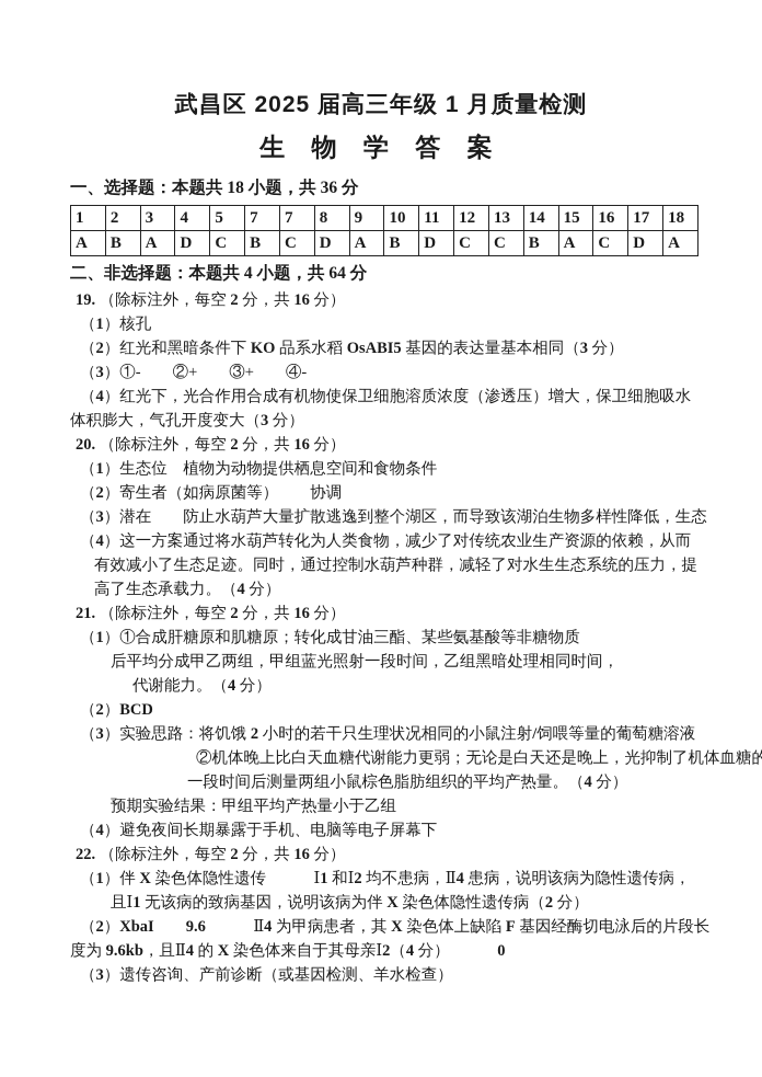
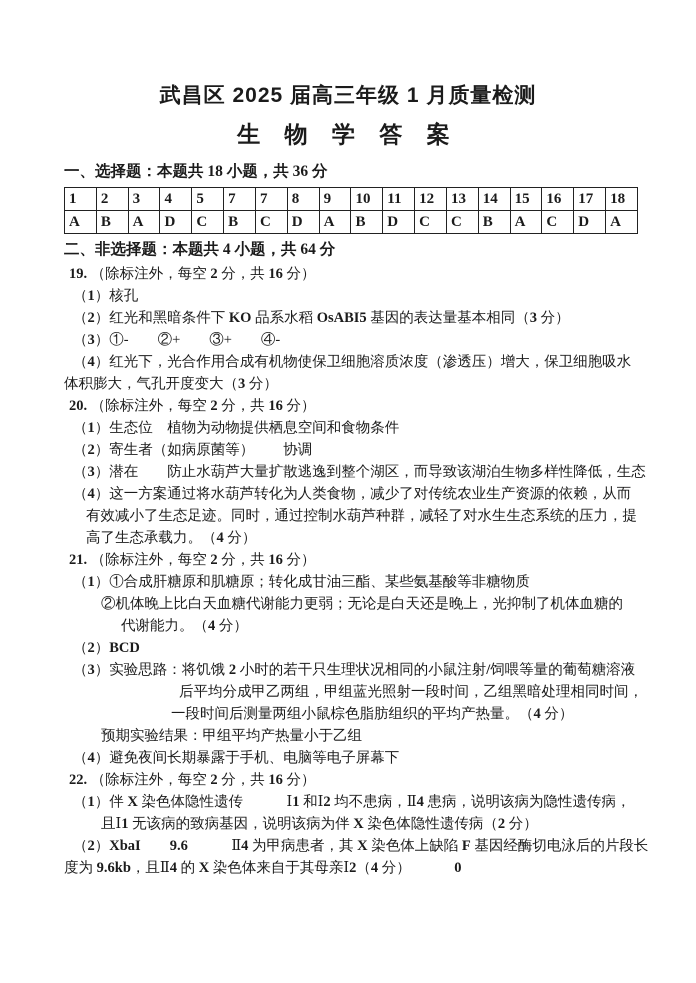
  武昌区 2025 届高三年级 1 月质量检测
  生 物 学 答 案
  一、选择题：本题共 18 小题，共 36 分
  1	2	3	4	5	7	7	8	9	10	11	12	13	14	15	16	17	18
  A	B	A	D	C	B	C	D	A	B	D	C	C	B	A	C	D	A
  二、非选择题：本题共 4 小题，共 64 分
  19. （除标注外，每空 2 分，共 16 分）
  （1）核孔
  （2）红光和黑暗条件下 KO 品系水稻 OsABI5 基因的表达量基本相同（3 分）
  （3）①- ②+ ③+ ④-
  （4）红光下，光合作用合成有机物使保卫细胞溶质浓度（渗透压）增大，保卫细胞吸水
  体积膨大，气孔开度变大（3 分）
  20. （除标注外，每空 2 分，共 16 分）
  （1）生态位 植物为动物提供栖息空间和食物条件
  （2）寄生者（如病原菌等） 协调
  （3）潜在 防止水葫芦大量扩散逃逸到整个湖区，而导致该湖泊生物多样性降低，生态
  （4）这一方案通过将水葫芦转化为人类食物，减少了对传统农业生产资源的依赖，从而
  有效减小了生态足迹。同时，通过控制水葫芦种群，减轻了对水生生态系统的压力，提
  高了生态承载力。（4 分）
  21. （除标注外，每空 2 分，共 16 分）
  （1）①合成肝糖原和肌糖原；转化成甘油三酯、某些氨基酸等非糖物质
- 后平均分成甲乙两组，甲组蓝光照射一段时间，乙组黑暗处理相同时间，
+ ②机体晚上比白天血糖代谢能力更弱；无论是白天还是晚上，光抑制了机体血糖的
  代谢能力。（4 分）
  （2）BCD
  （3）实验思路：将饥饿 2 小时的若干只生理状况相同的小鼠注射/饲喂等量的葡萄糖溶液
- ②机体晚上比白天血糖代谢能力更弱；无论是白天还是晚上，光抑制了机体血糖的
+ 后平均分成甲乙两组，甲组蓝光照射一段时间，乙组黑暗处理相同时间，
  一段时间后测量两组小鼠棕色脂肪组织的平均产热量。（4 分）
  预期实验结果：甲组平均产热量小于乙组
  （4）避免夜间长期暴露于手机、电脑等电子屏幕下
  22. （除标注外，每空 2 分，共 16 分）
  （1）伴 X 染色体隐性遗传 Ⅰ1 和Ⅰ2 均不患病，Ⅱ4 患病，说明该病为隐性遗传病，
  且Ⅰ1 无该病的致病基因，说明该病为伴 X 染色体隐性遗传病（2 分）
  （2）XbaI 9.6 Ⅱ4 为甲病患者，其 X 染色体上缺陷 F 基因经酶切电泳后的片段长
  度为 9.6kb，且Ⅱ4 的 X 染色体来自于其母亲Ⅰ2（4 分） 0
- （3）遗传咨询、产前诊断（或基因检测、羊水检查）
